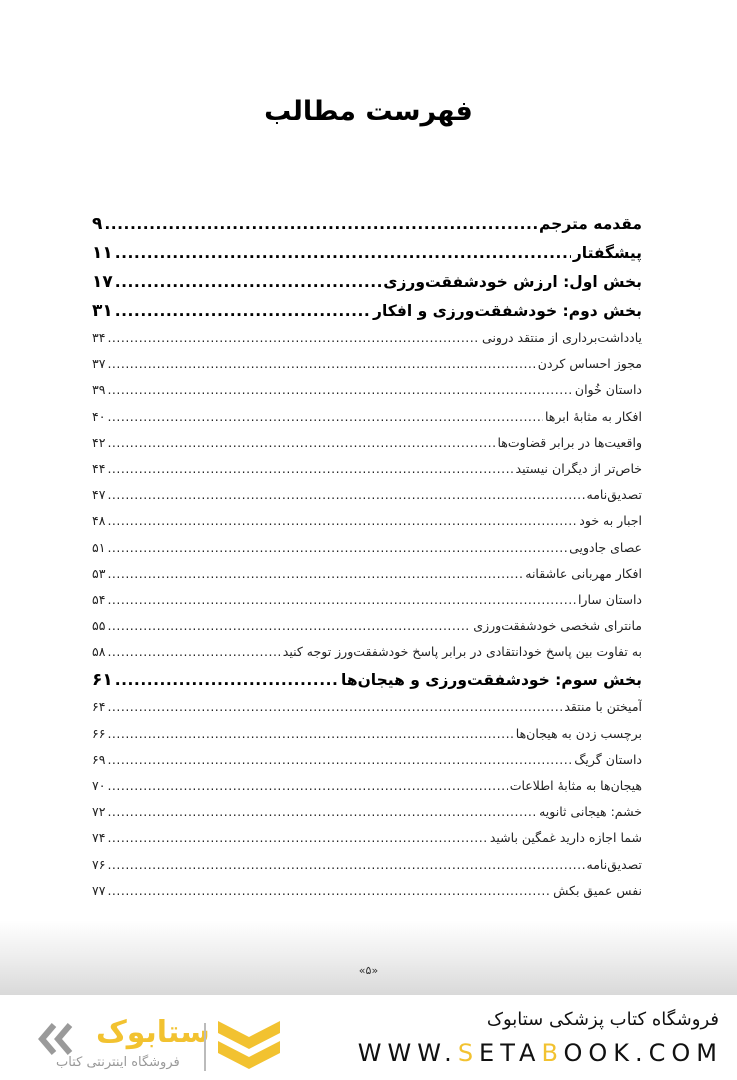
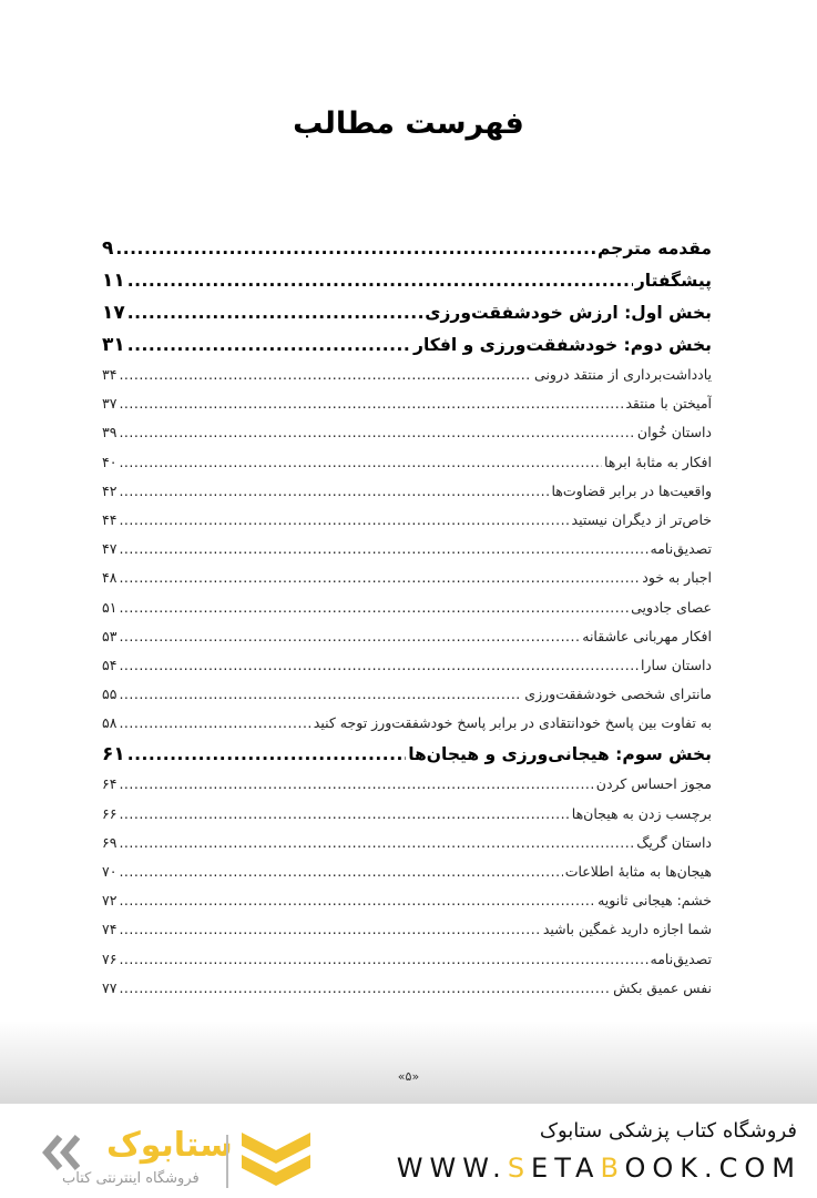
  فهرست مطالب
  مقدمه مترجم
  ۹
  پیشگفتار
  ۱۱
  بخش اول: ارزش خودشفقت‌ورزی
  ۱۷
  بخش دوم: خودشفقت‌ورزی و افکار
  ۳۱
  یادداشت‌برداری از منتقد درونی
  ۳۴
- مجوز احساس کردن
+ آمیختن با منتقد
  ۳۷
  داستان خُوان
  ۳۹
  افکار به مثابهٔ ابرها
  ۴۰
  واقعیت‌ها در برابر قضاوت‌ها
  ۴۲
  خاص‌تر از دیگران نیستید
  ۴۴
  تصدیق‌نامه
  ۴۷
  اجبار به خود
  ۴۸
  عصای جادویی
  ۵۱
  افکار مهربانی عاشقانه
  ۵۳
  داستان سارا
  ۵۴
  مانترای شخصی خودشفقت‌ورزی
  ۵۵
  به تفاوت بین پاسخ خودانتقادی در برابر پاسخ خودشفقت‌ورز توجه کنید
  ۵۸
- بخش سوم: خودشفقت‌ورزی و هیجان‌ها
+ بخش سوم: هیجانی‌ورزی و هیجان‌ها
  ۶۱
- آمیختن با منتقد
+ مجوز احساس کردن
  ۶۴
  برچسب زدن به هیجان‌ها
  ۶۶
  داستان گریگ
  ۶۹
  هیجان‌ها به مثابهٔ اطلاعات
  ۷۰
  خشم: هیجانی ثانویه
  ۷۲
  شما اجازه دارید غمگین باشید
  ۷۴
  تصدیق‌نامه
  ۷۶
  نفس عمیق بکش
  ۷۷
  «۵»
  ستابوک
  فروشگاه اینترنتی کتاب
  فروشگاه کتاب پزشکی ستابوک
  WWW.SETABOOK.COM
